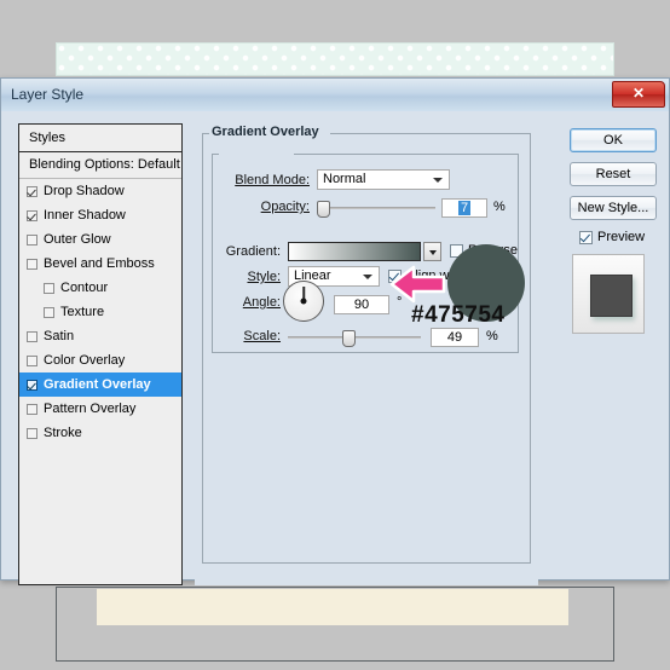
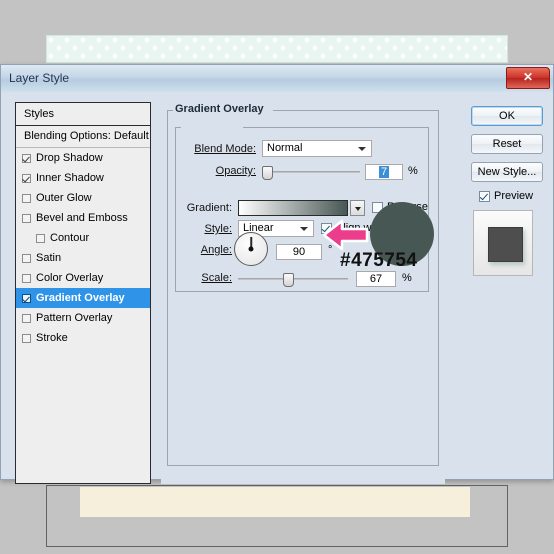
  Layer Style
  ✕
  Styles
  Blending Options: Default
  Drop Shadow
  Inner Shadow
  Outer Glow
  Bevel and Emboss
  Contour
- Texture
  Satin
  Color Overlay
  Gradient Overlay
  Pattern Overlay
  Stroke
  Gradient Overlay
  Blend Mode:
  Normal
  Opacity:
  7
  %
  Gradient:
  Style:
  Linear
  Angle:
  90
  °
  Scale:
- 49
+ 67
  %
  #475754
  OK
  Reset
  New Style...
  Preview
